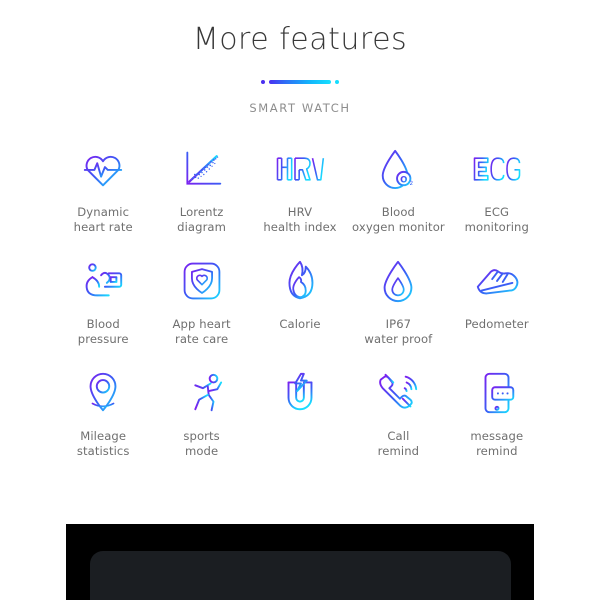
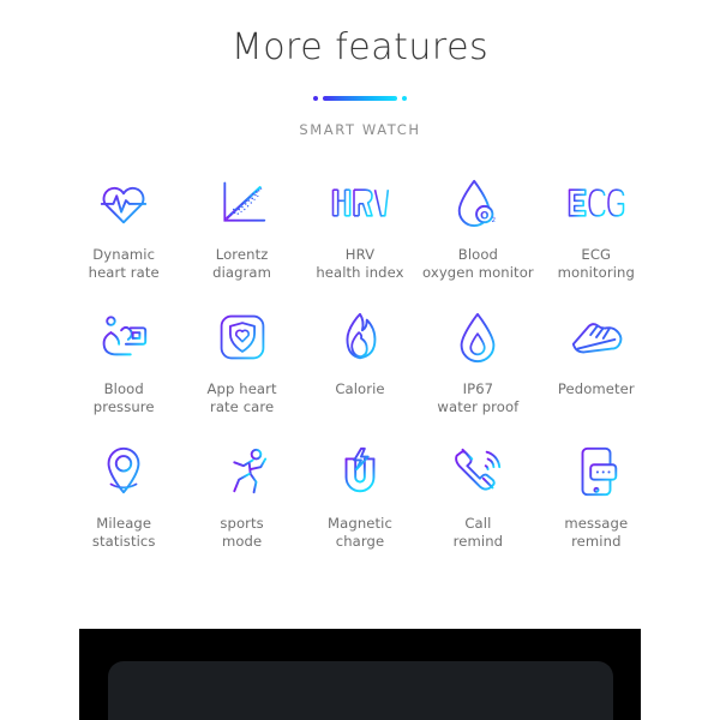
  More features
  SMART WATCH
  Dynamic
  heart rate
  Lorentz
  diagram
  HRV
  health index
  O
  Blood
  oxygen monitor
  ECG
  monitoring
  Blood
  pressure
  App heart
  rate care
  Calorie
  IP67
  water proof
  Pedometer
  Mileage
  statistics
  sports
  mode
+ Magnetic
+ charge
  Call
  remind
  message
  remind
